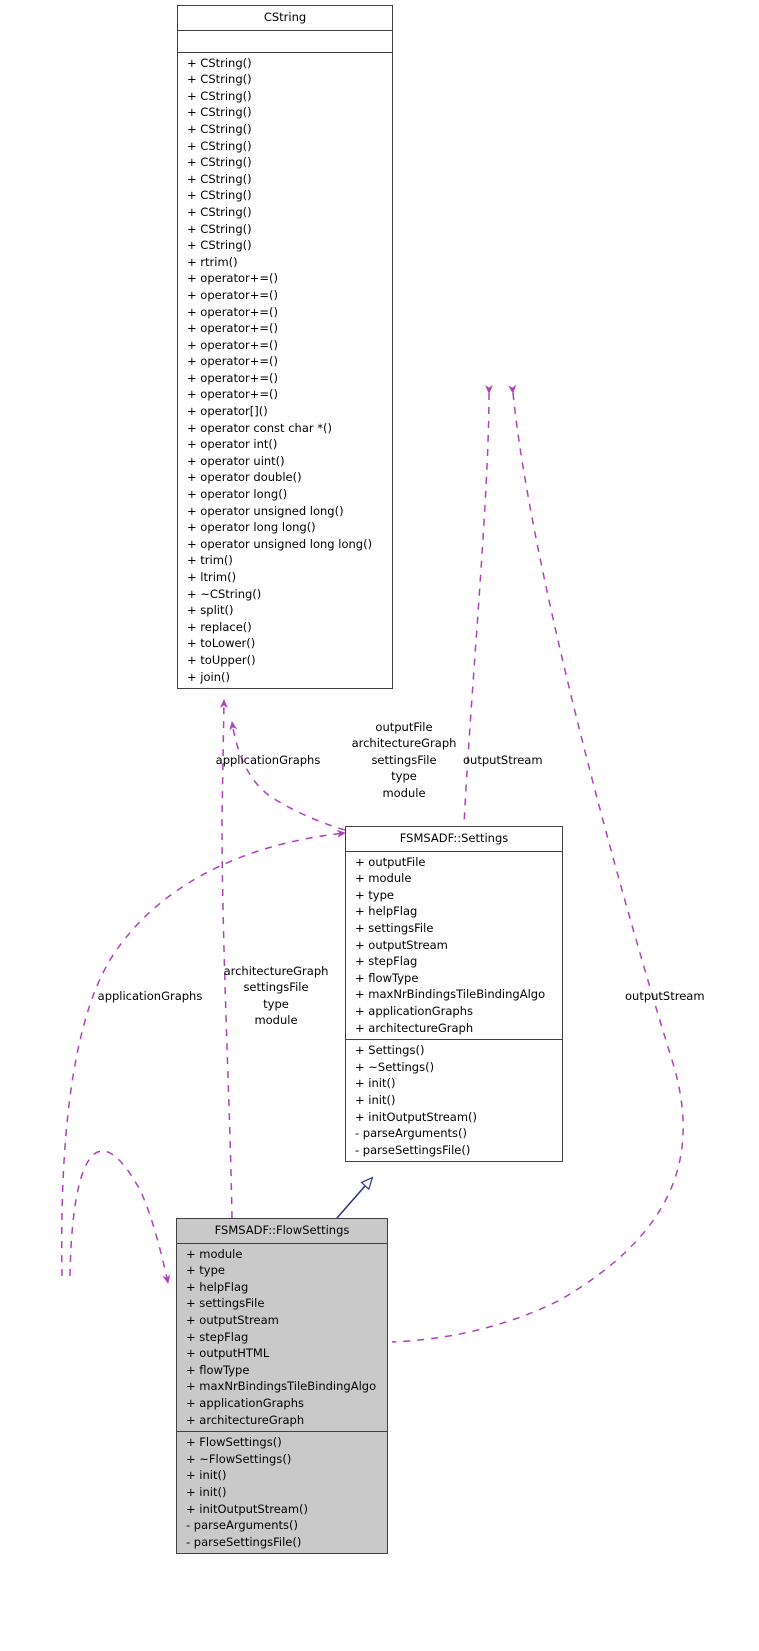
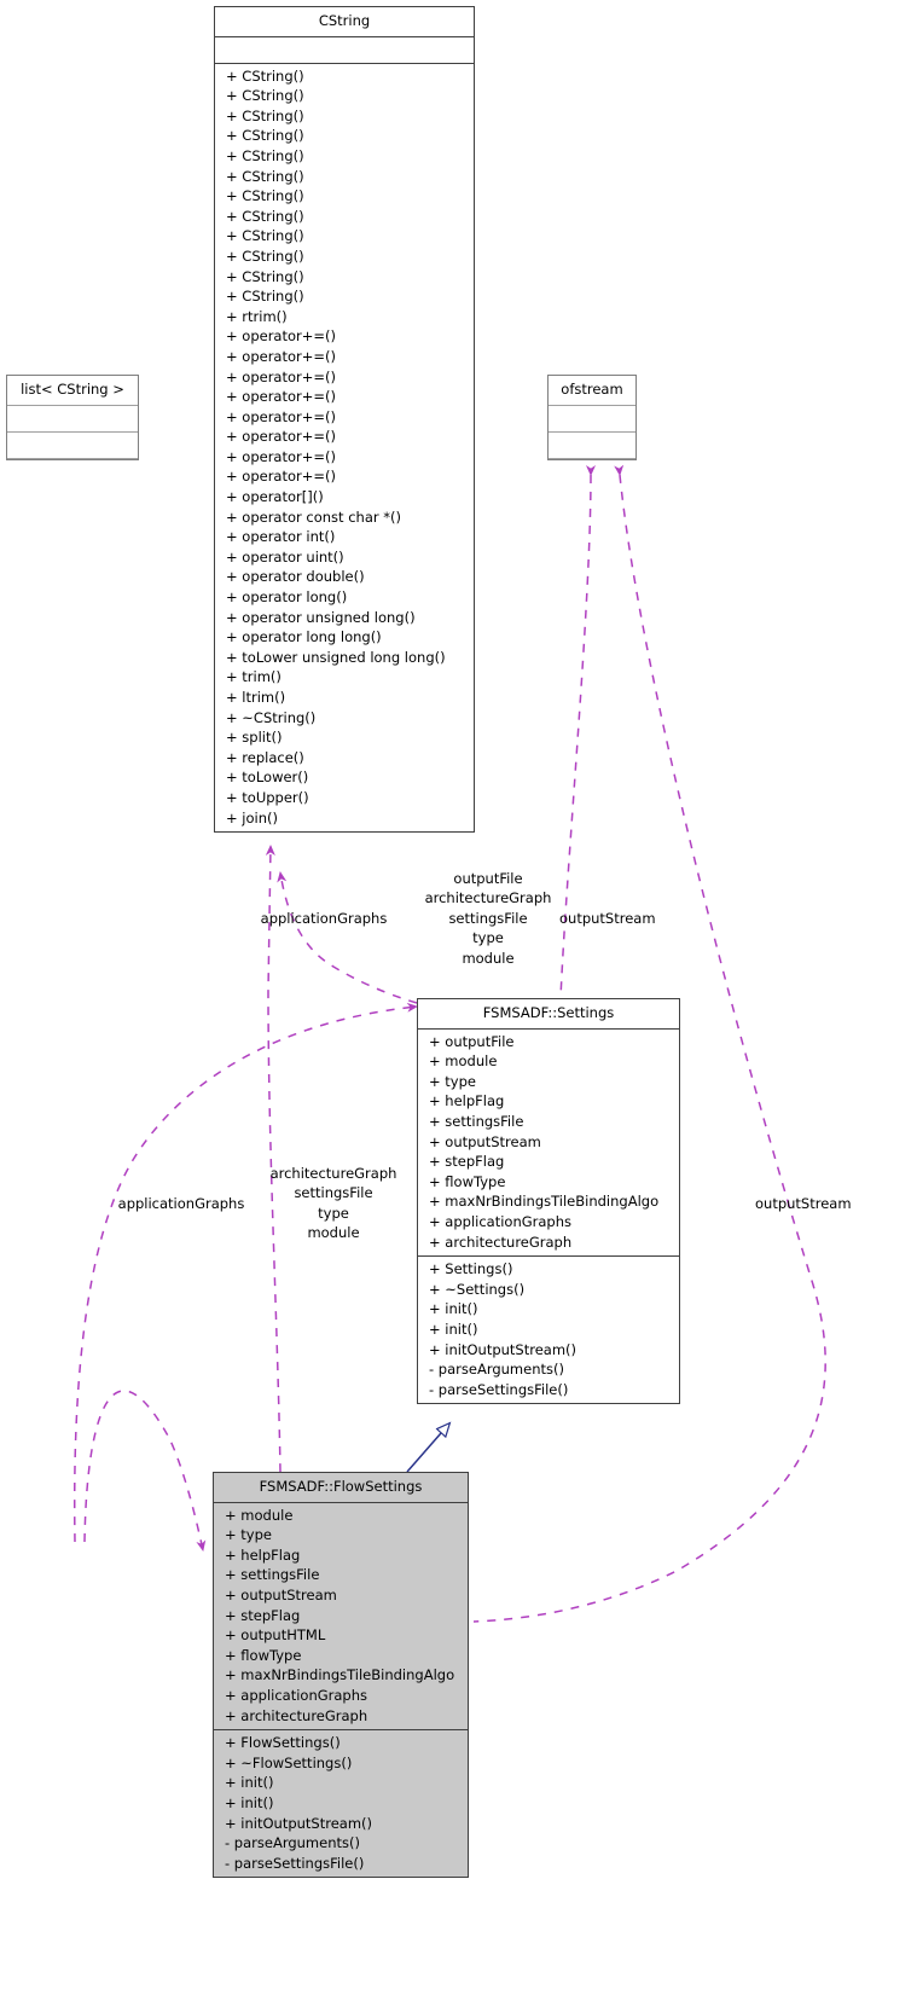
  CString
  + CString()
  + CString()
  + CString()
  + CString()
  + CString()
  + CString()
  + CString()
  + CString()
  + CString()
  + CString()
  + CString()
  + CString()
  + rtrim()
  + operator+=()
  + operator+=()
  + operator+=()
  + operator+=()
  + operator+=()
  + operator+=()
  + operator+=()
  + operator+=()
  + operator[]()
  + operator const char *()
  + operator int()
  + operator uint()
  + operator double()
  + operator long()
  + operator unsigned long()
  + operator long long()
- + operator unsigned long long()
+ + toLower unsigned long long()
  + trim()
  + ltrim()
  + ~CString()
  + split()
  + replace()
  + toLower()
  + toUpper()
  + join()
+ list< CString >
+ ofstream
  FSMSADF::Settings
  + outputFile
  + module
  + type
  + helpFlag
  + settingsFile
  + outputStream
  + stepFlag
  + flowType
  + maxNrBindingsTileBindingAlgo
  + applicationGraphs
  + architectureGraph
  + Settings()
  + ~Settings()
  + init()
  + init()
  + initOutputStream()
  - parseArguments()
  - parseSettingsFile()
  FSMSADF::FlowSettings
  + module
  + type
  + helpFlag
  + settingsFile
  + outputStream
  + stepFlag
  + outputHTML
  + flowType
  + maxNrBindingsTileBindingAlgo
  + applicationGraphs
  + architectureGraph
  + FlowSettings()
  + ~FlowSettings()
  + init()
  + init()
  + initOutputStream()
  - parseArguments()
  - parseSettingsFile()
  applicationGraphs
  outputFile
  architectureGraph
  settingsFile
  type
  module
  outputStream
  applicationGraphs
  architectureGraph
  settingsFile
  type
  module
  outputStream
